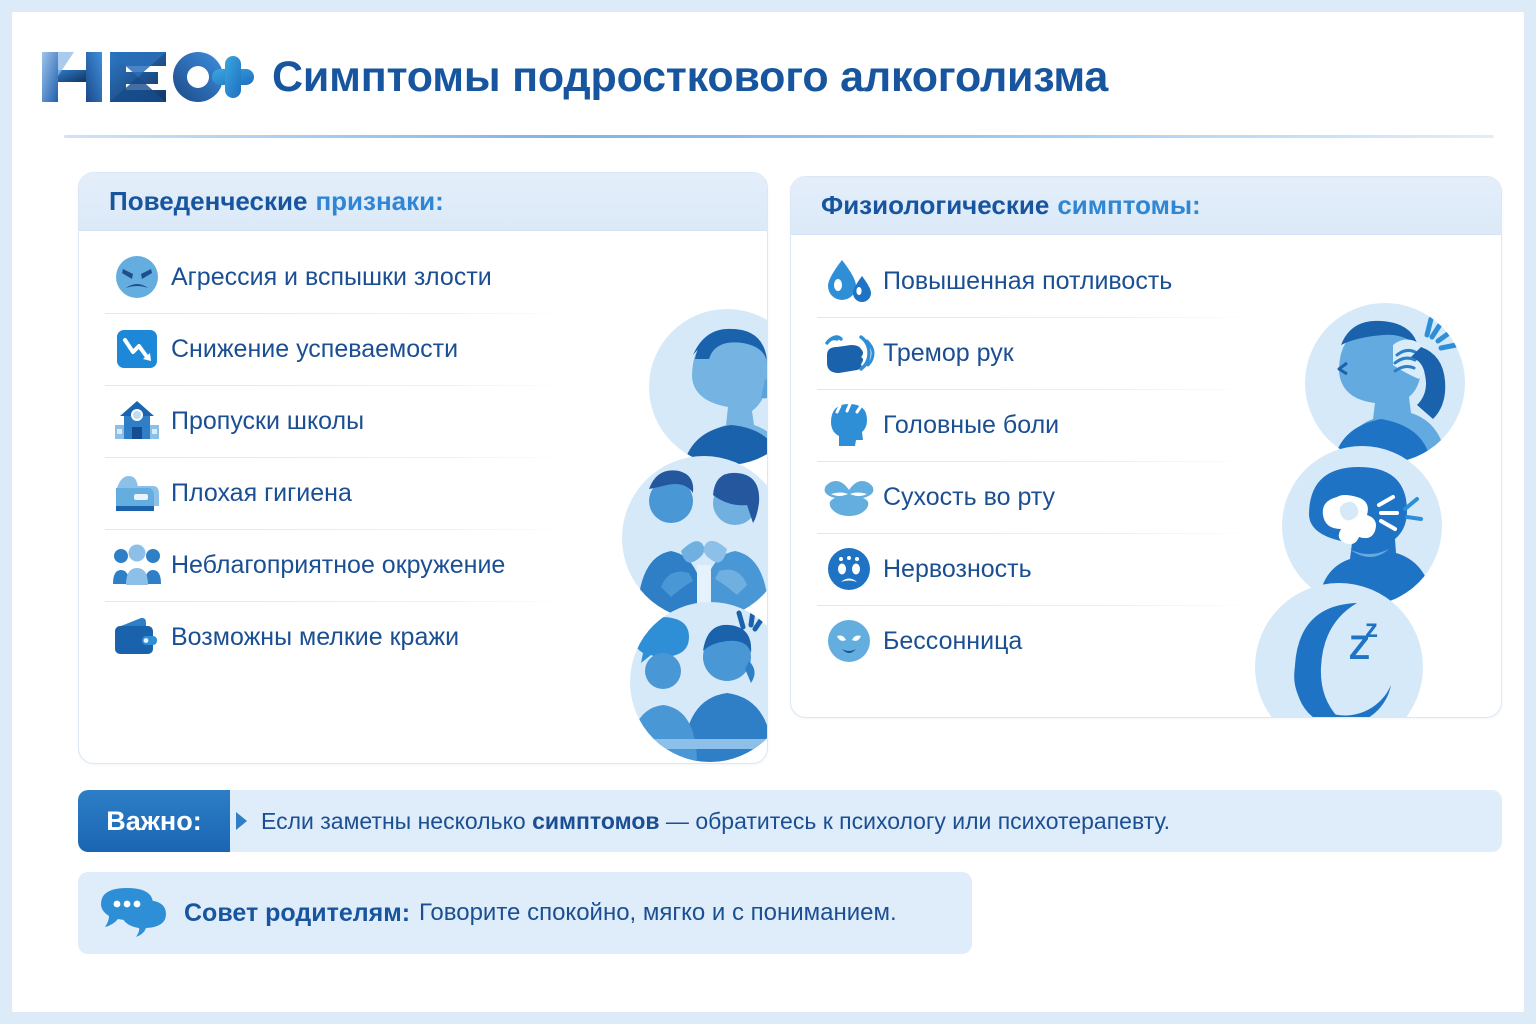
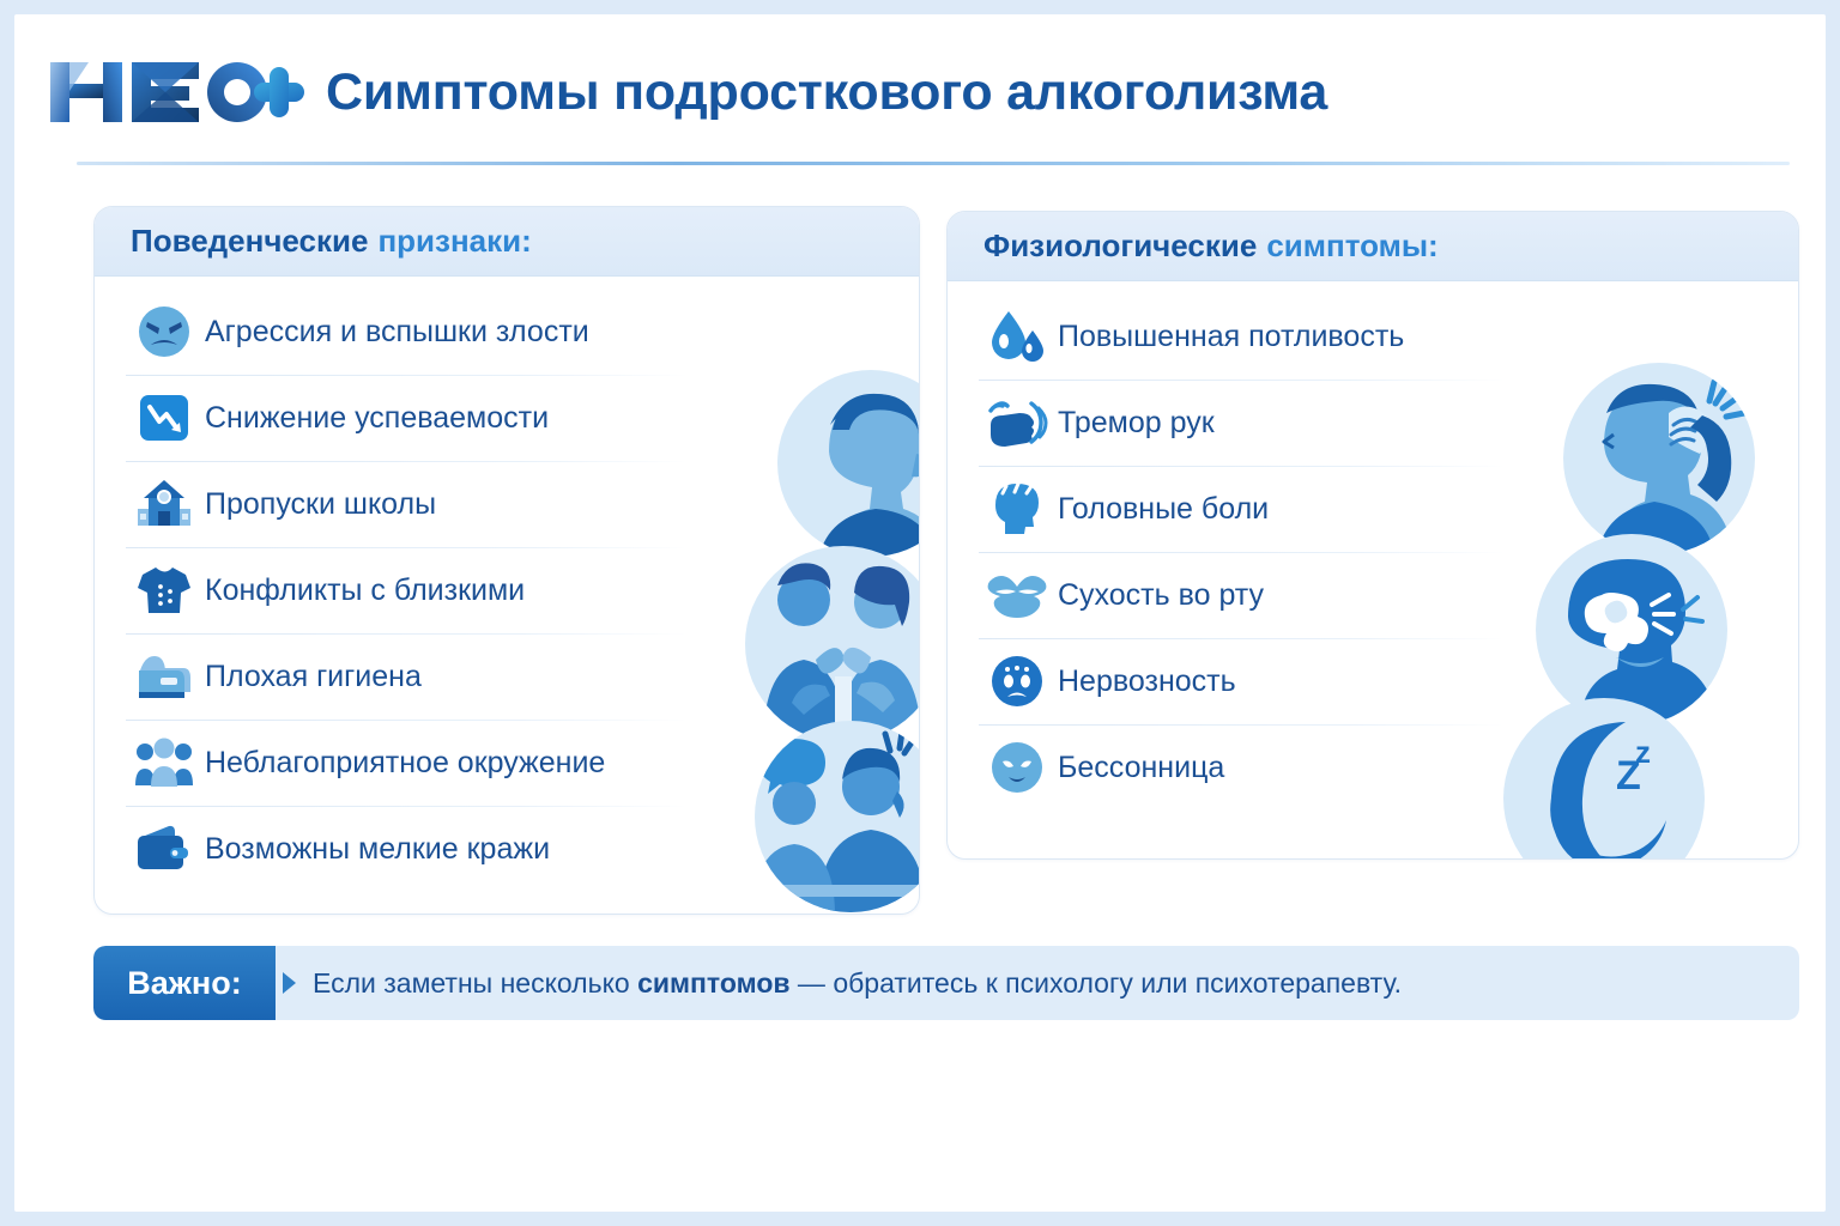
  Симптомы подросткового алкоголизма
  Поведенческие
  признаки:
  Агрессия и вспышки злости
  Снижение успеваемости
  Пропуски школы
+ Конфликты с близкими
  Плохая гигиена
  Неблагоприятное окружение
  Возможны мелкие кражи
  Физиологические
  симптомы:
  Повышенная потливость
  Тремор рук
  Головные боли
  Сухость во рту
  Нервозность
  Бессонница
  Z
  z
  Важно:
  Если заметны несколько симптомов — обратитесь к психологу или психотерапевту.
- Совет родителям:
- Говорите спокойно, мягко и с пониманием.
